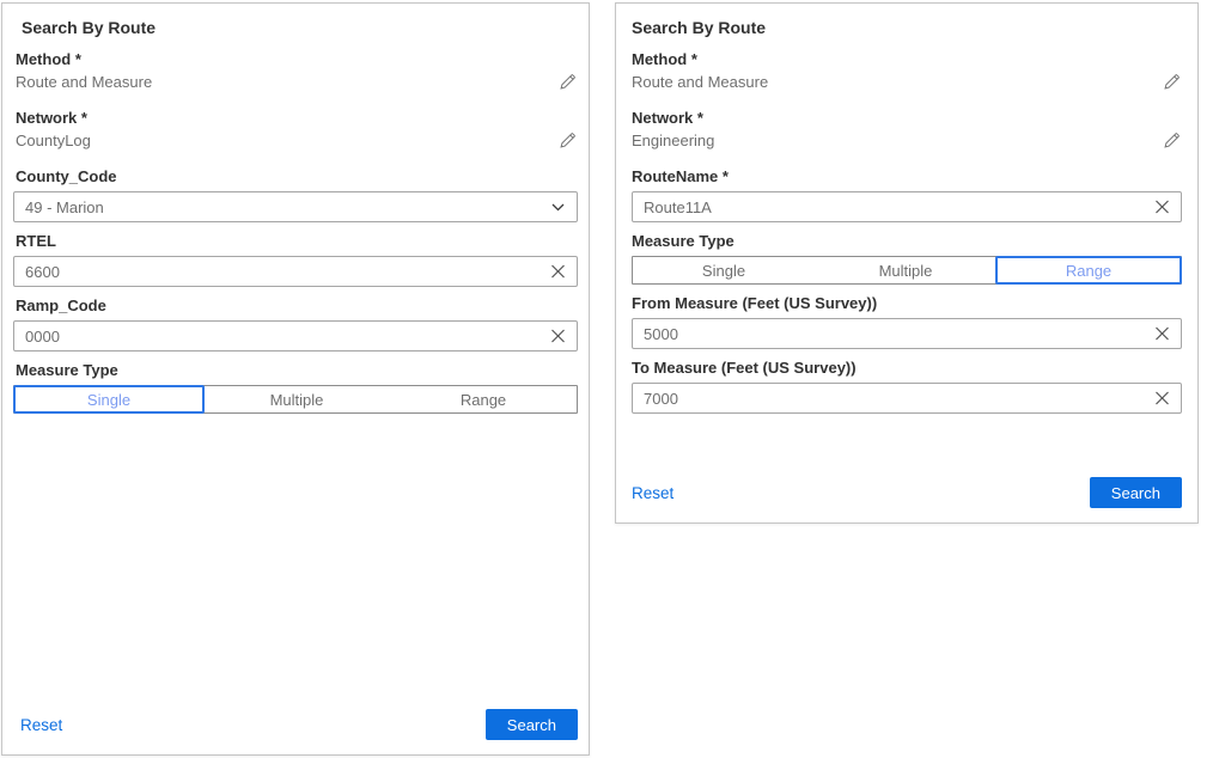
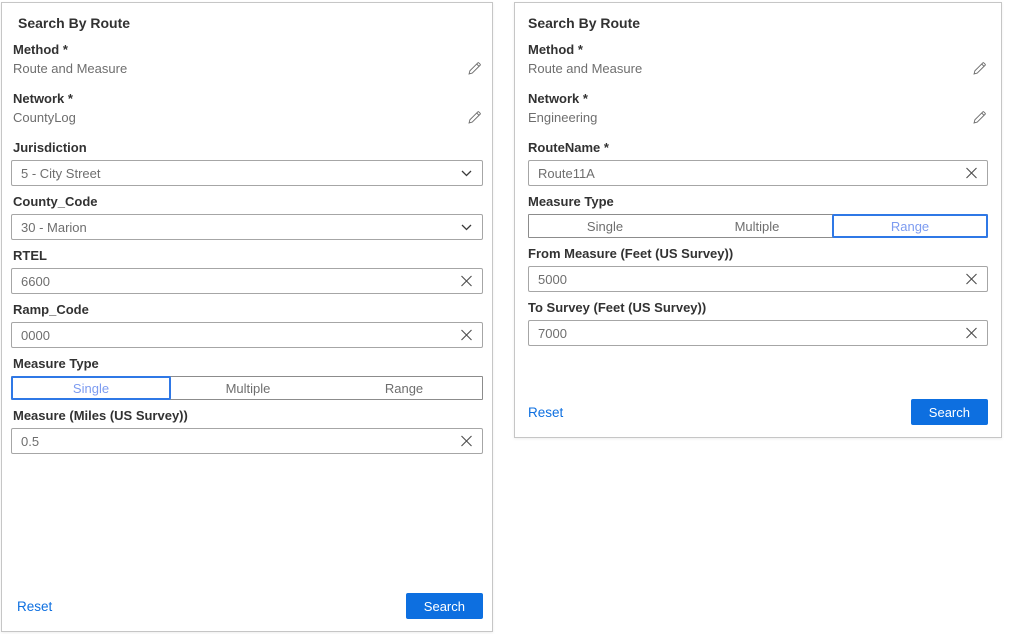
  Search By Route
  Method *
  Route and Measure
  Network *
  CountyLog
+ Jurisdiction
+ 5 - City Street
  County_Code
- 49 - Marion
+ 30 - Marion
  RTEL
  6600
  Ramp_Code
  0000
  Measure Type
  Single
  Multiple
  Range
+ Measure (Miles (US Survey))
+ 0.5
  Reset
  Search
  Search By Route
  Method *
  Route and Measure
  Network *
  Engineering
  RouteName *
  Route11A
  Measure Type
  Single
  Multiple
  Range
  From Measure (Feet (US Survey))
  5000
- To Measure (Feet (US Survey))
+ To Survey (Feet (US Survey))
  7000
  Reset
  Search
